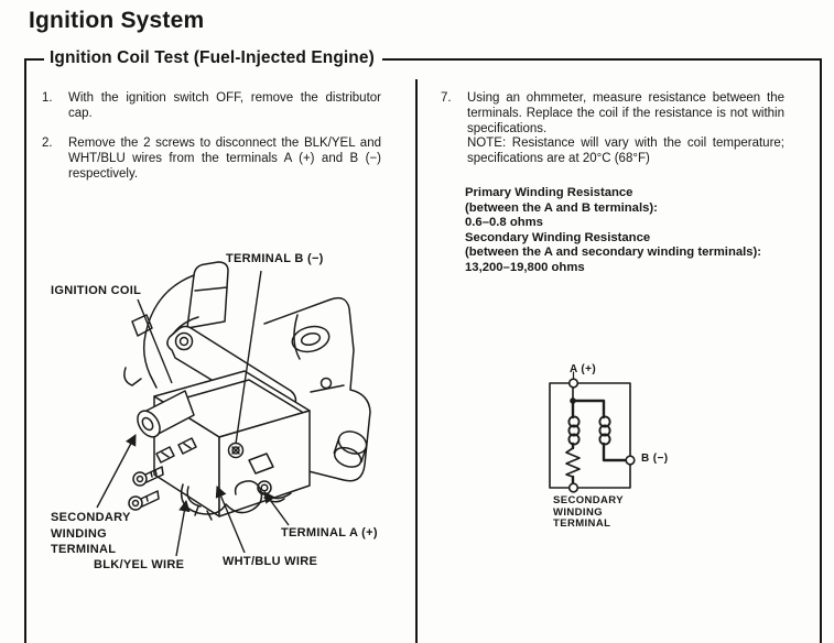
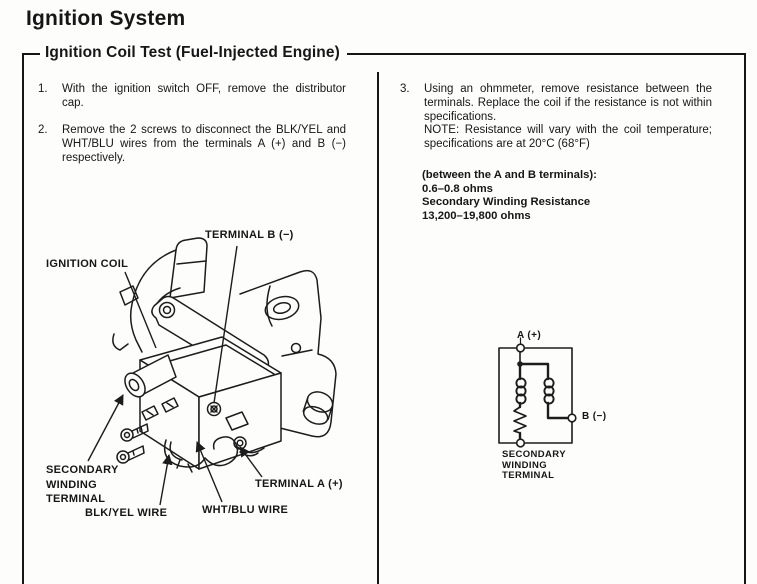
  Ignition System
  Ignition Coil Test (Fuel-Injected Engine)
  1.
  With the ignition switch OFF, remove the distributor cap.
  2.
  Remove the 2 screws to disconnect the BLK/YEL and WHT/BLU wires from the terminals A (+) and B (−) respectively.
- 7.
+ 3.
- Using an ohmmeter, measure resistance between the terminals. Replace the coil if the resistance is not within specifications.
+ Using an ohmmeter, remove resistance between the terminals. Replace the coil if the resistance is not within specifications.
  NOTE: Resistance will vary with the coil temperature; specifications are at 20°C (68°F)
- Primary Winding Resistance
  (between the A and B terminals):
  0.6–0.8 ohms
  Secondary Winding Resistance
- (between the A and secondary winding terminals):
  13,200–19,800 ohms
  TERMINAL B (−)
  IGNITION COIL
  SECONDARY
  WINDING
  TERMINAL
  BLK/YEL WIRE
  WHT/BLU WIRE
  TERMINAL A (+)
  A (+)
  B (−)
  SECONDARY
  WINDING
  TERMINAL
